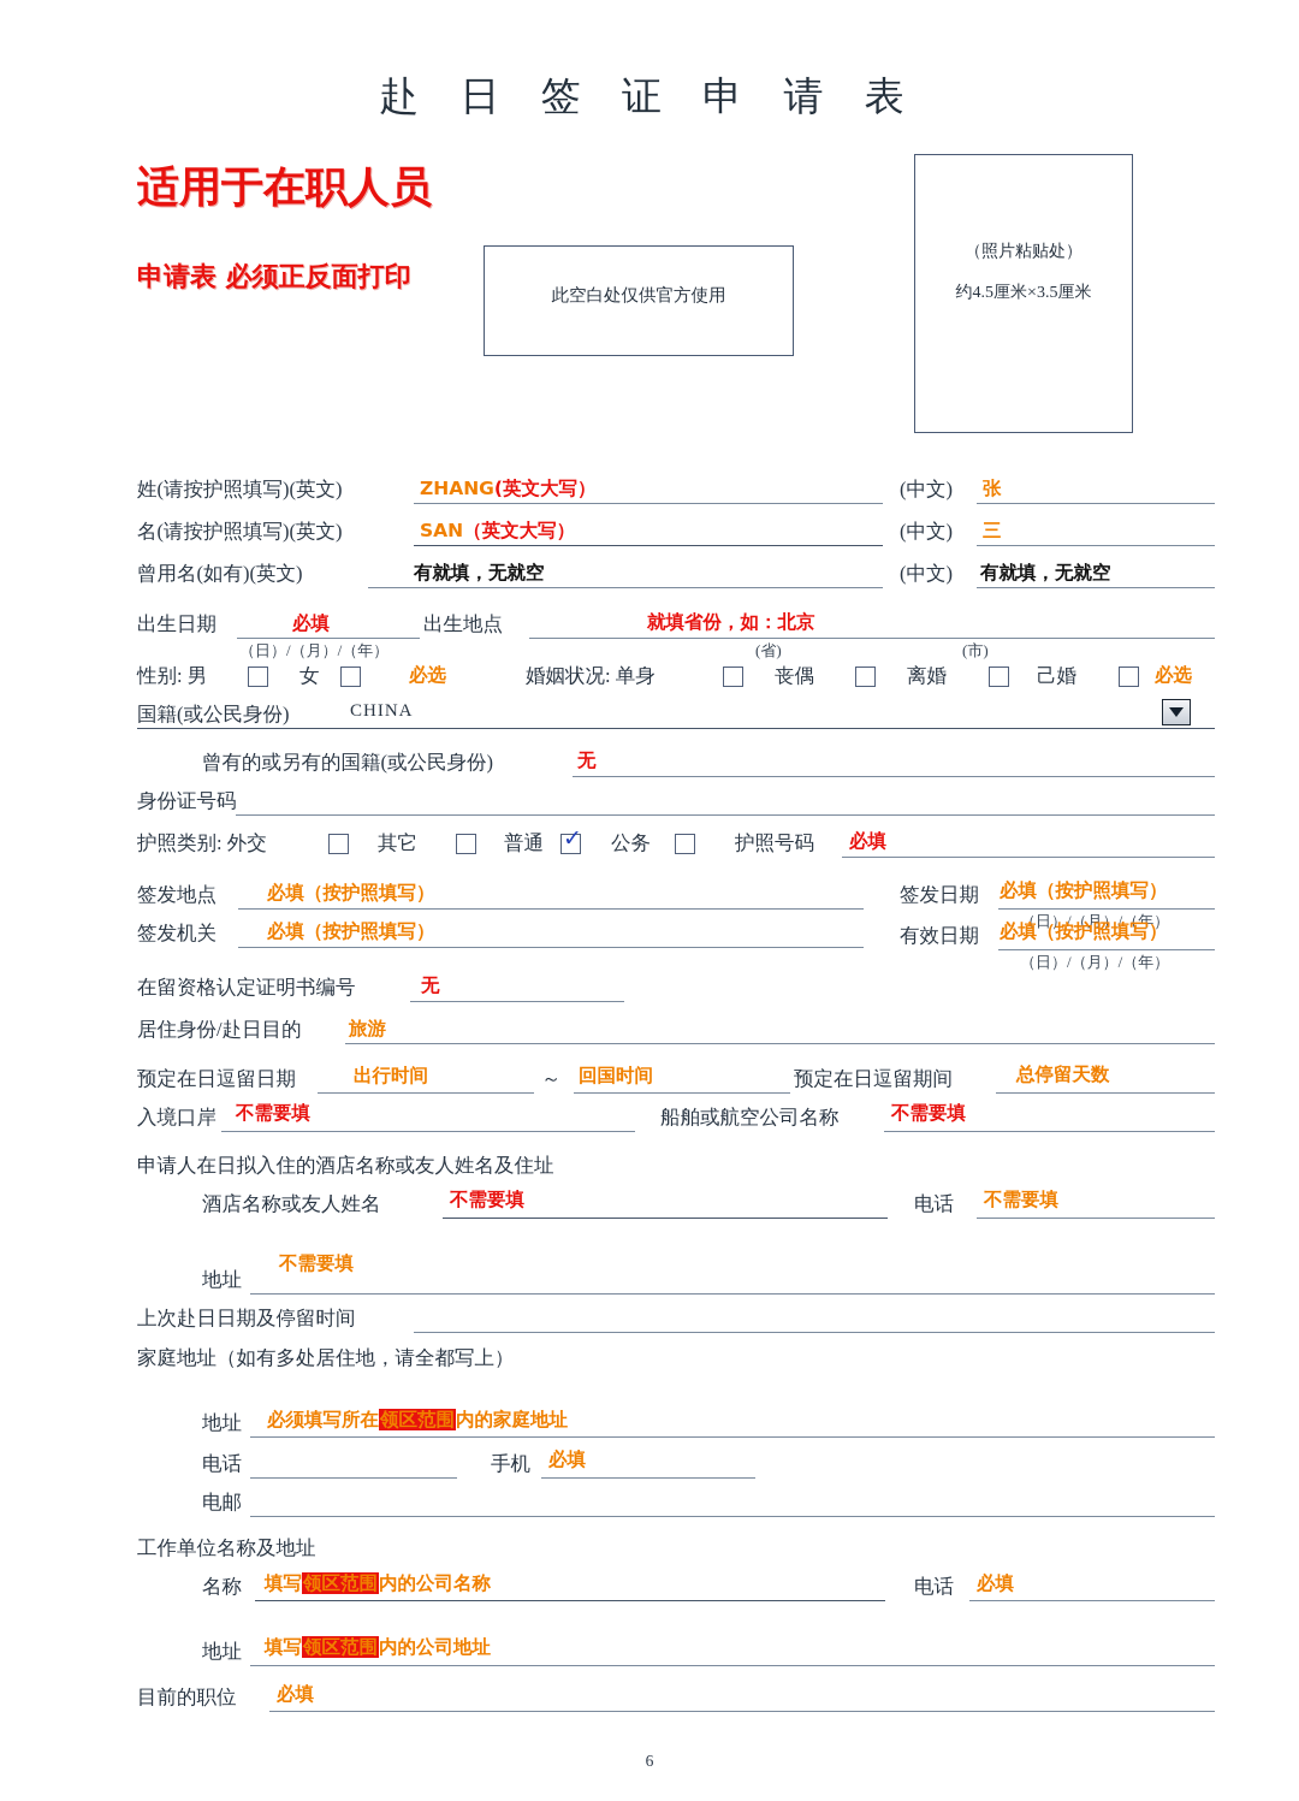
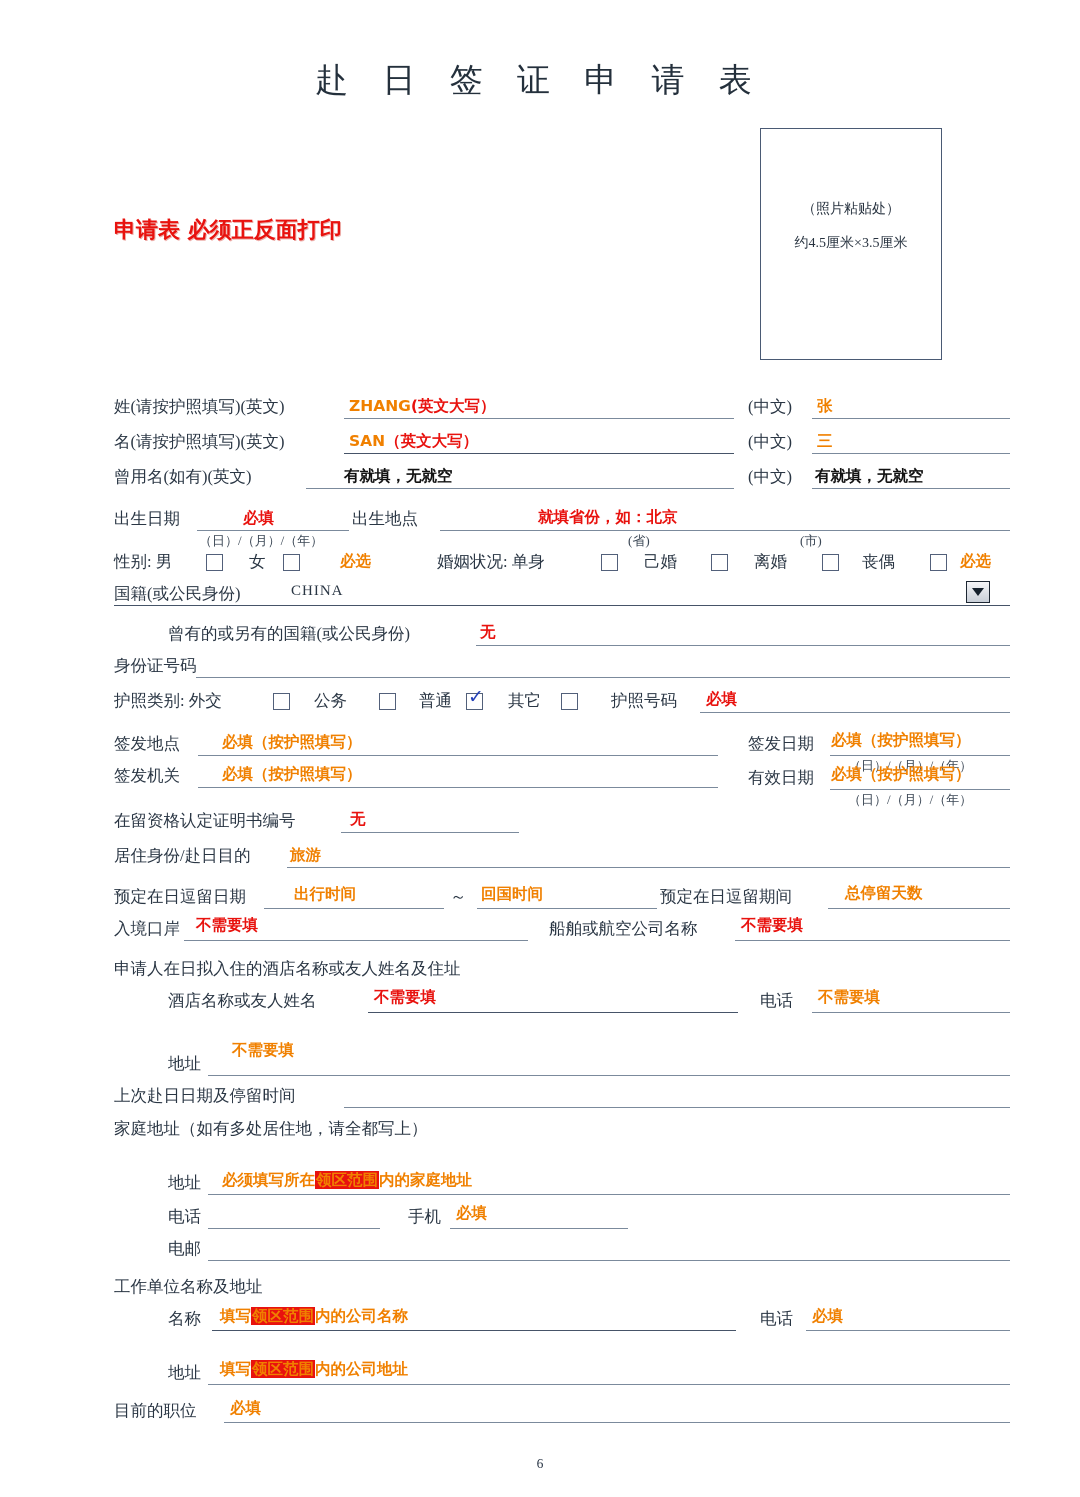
  赴 日 签 证 申 请 表
- 适用于在职人员
  申请表 必须正反面打印
- 此空白处仅供官方使用
  （照片粘贴处）
  约4.5厘米×3.5厘米
  姓(请按护照填写)(英文)
  ZHANG(英文大写）
  (中文)
  张
  名(请按护照填写)(英文)
  SAN（英文大写）
  (中文)
  三
  曾用名(如有)(英文)
  有就填，无就空
  (中文)
  有就填，无就空
  出生日期
  必填
  （日）/（月）/（年）
  出生地点
  就填省份，如：北京
  (省)
  (市)
  性别: 男
  女
  必选
  婚姻状况: 单身
- 丧偶
+ 己婚
  离婚
- 己婚
+ 丧偶
  必选
  国籍(或公民身份)
  CHINA
  曾有的或另有的国籍(或公民身份)
  无
  身份证号码
  护照类别: 外交
- 其它
+ 公务
  普通
  ✓
- 公务
+ 其它
  护照号码
  必填
  签发地点
  必填（按护照填写）
  签发日期
  必填（按护照填写）
  （日）/（月）/（年）
  签发机关
  必填（按护照填写）
  有效日期
  必填（按护照填写）
  （日）/（月）/（年）
  在留资格认定证明书编号
  无
  居住身份/赴日目的
  旅游
  预定在日逗留日期
  出行时间
  ～
  回国时间
  预定在日逗留期间
  总停留天数
  入境口岸
  不需要填
  船舶或航空公司名称
  不需要填
  申请人在日拟入住的酒店名称或友人姓名及住址
  酒店名称或友人姓名
  不需要填
  电话
  不需要填
  地址
  不需要填
  上次赴日日期及停留时间
  家庭地址（如有多处居住地，请全都写上）
  地址
  必须填写所在领区范围内的家庭地址
  电话
  手机
  必填
  电邮
  工作单位名称及地址
  名称
  填写领区范围内的公司名称
  电话
  必填
  地址
  填写领区范围内的公司地址
  目前的职位
  必填
  6
